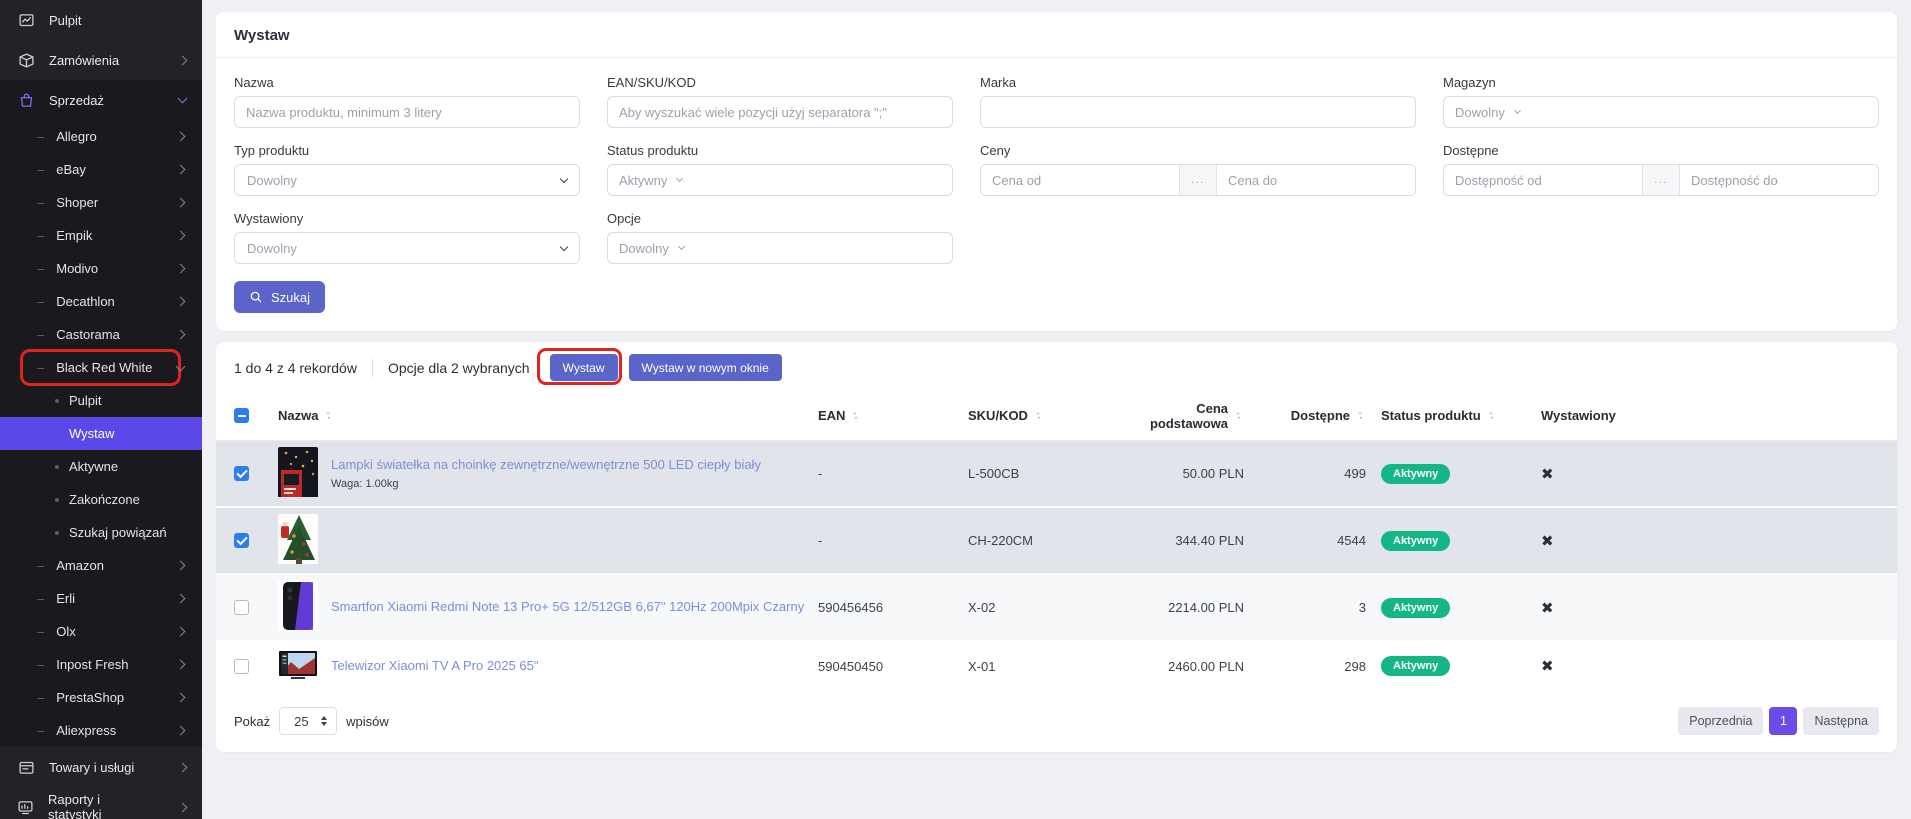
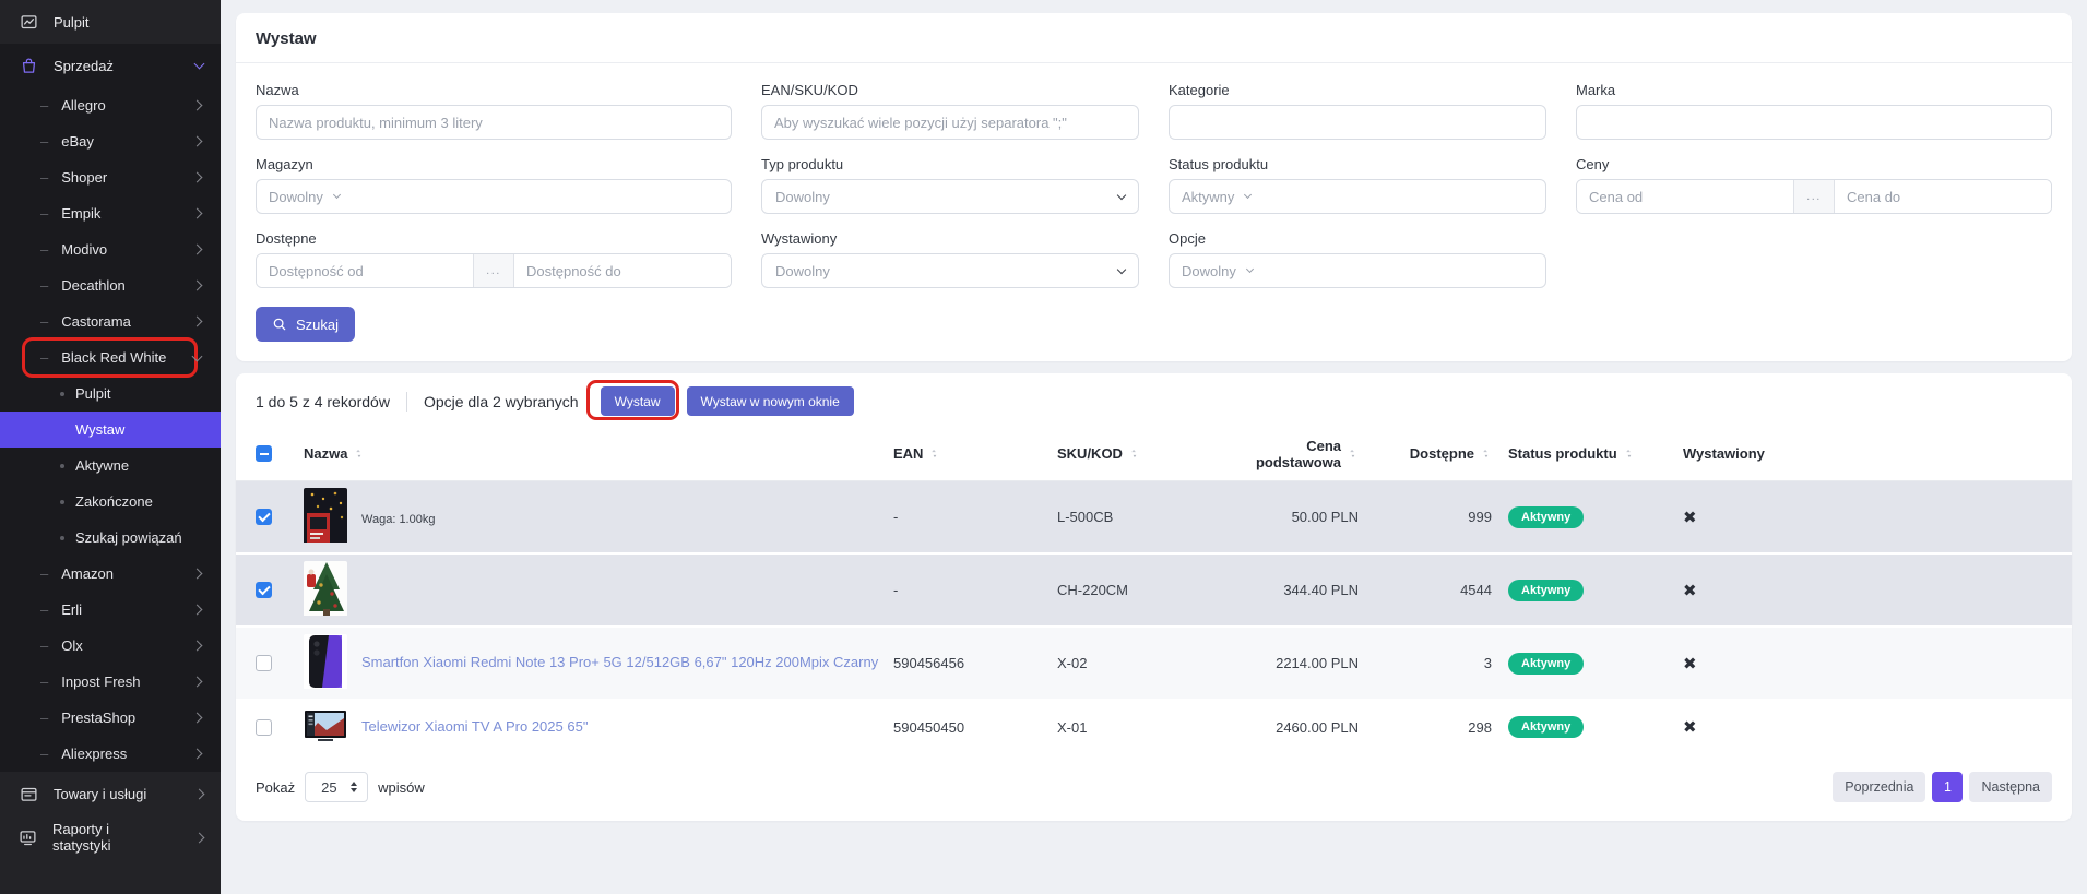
  Pulpit
- Zamówienia
  Sprzedaż
  –
  Allegro
  –
  eBay
  –
  Shoper
  –
  Empik
  –
  Modivo
  –
  Decathlon
  –
  Castorama
  –
  Black Red White
  Pulpit
  Wystaw
  Aktywne
  Zakończone
  Szukaj powiązań
  –
  Amazon
  –
  Erli
  –
  Olx
  –
  Inpost Fresh
  –
  PrestaShop
  –
  Aliexpress
  Towary i usługi
  Raporty i statystyki
  Wystaw
  Nazwa
  Nazwa produktu, minimum 3 litery
  EAN/SKU/KOD
  Aby wyszukać wiele pozycji użyj separatora ";"
+ Kategorie
  Marka
  Magazyn
  Dowolny
  Typ produktu
  Dowolny
  Status produktu
  Aktywny
  Ceny
  Cena od
  ...
  Cena do
  Dostępne
  Dostępność od
  ...
  Dostępność do
  Wystawiony
  Dowolny
  Opcje
  Dowolny
  Szukaj
- 1 do 4 z 4 rekordów
+ 1 do 5 z 4 rekordów
  Opcje dla 2 wybranych
  Wystaw
  Wystaw w nowym oknie
  Nazwa
  EAN
  SKU/KOD
  Cena podstawowa
  Dostępne
  Status produktu
  Wystawiony
- Lampki światełka na choinkę zewnętrzne/wewnętrzne 500 LED ciepły biały
  Waga: 1.00kg
  -
  L-500CB
  50.00 PLN
- 499
+ 999
  Aktywny
  ✖
  -
  CH-220CM
  344.40 PLN
  4544
  Aktywny
  ✖
  Smartfon Xiaomi Redmi Note 13 Pro+ 5G 12/512GB 6,67" 120Hz 200Mpix Czarny
  590456456
  X-02
  2214.00 PLN
  3
  Aktywny
  ✖
  Telewizor Xiaomi TV A Pro 2025 65"
  590450450
  X-01
  2460.00 PLN
  298
  Aktywny
  ✖
  Pokaż
  25
  wpisów
  Poprzednia
  1
  Następna
